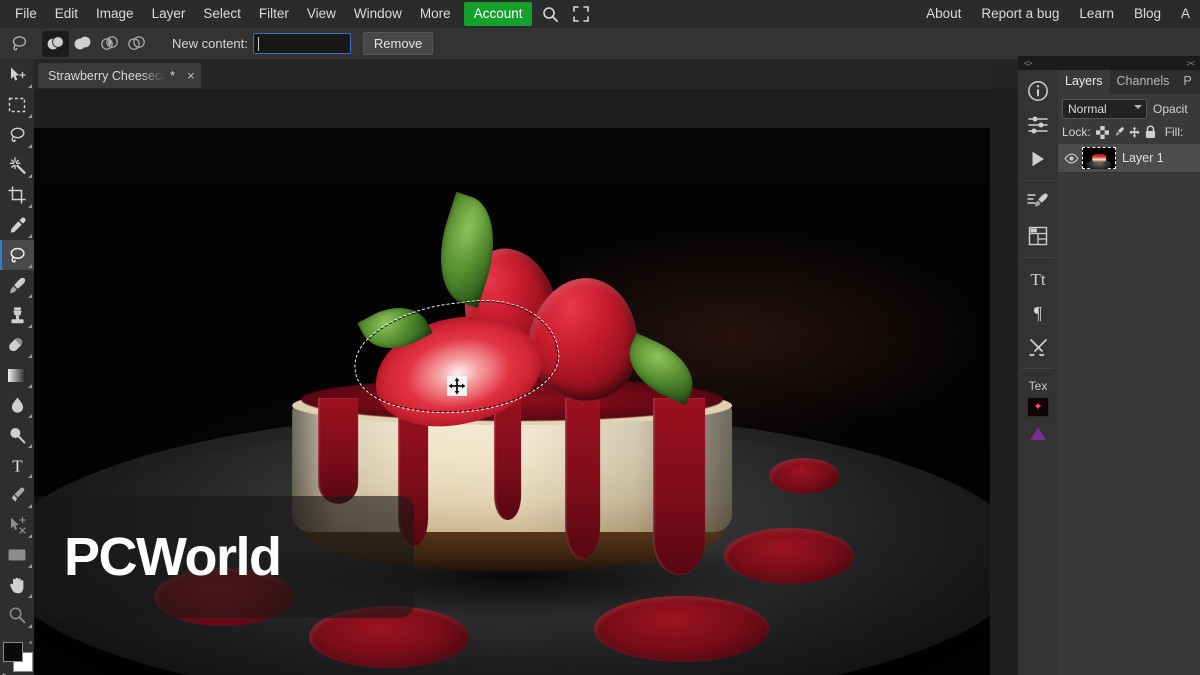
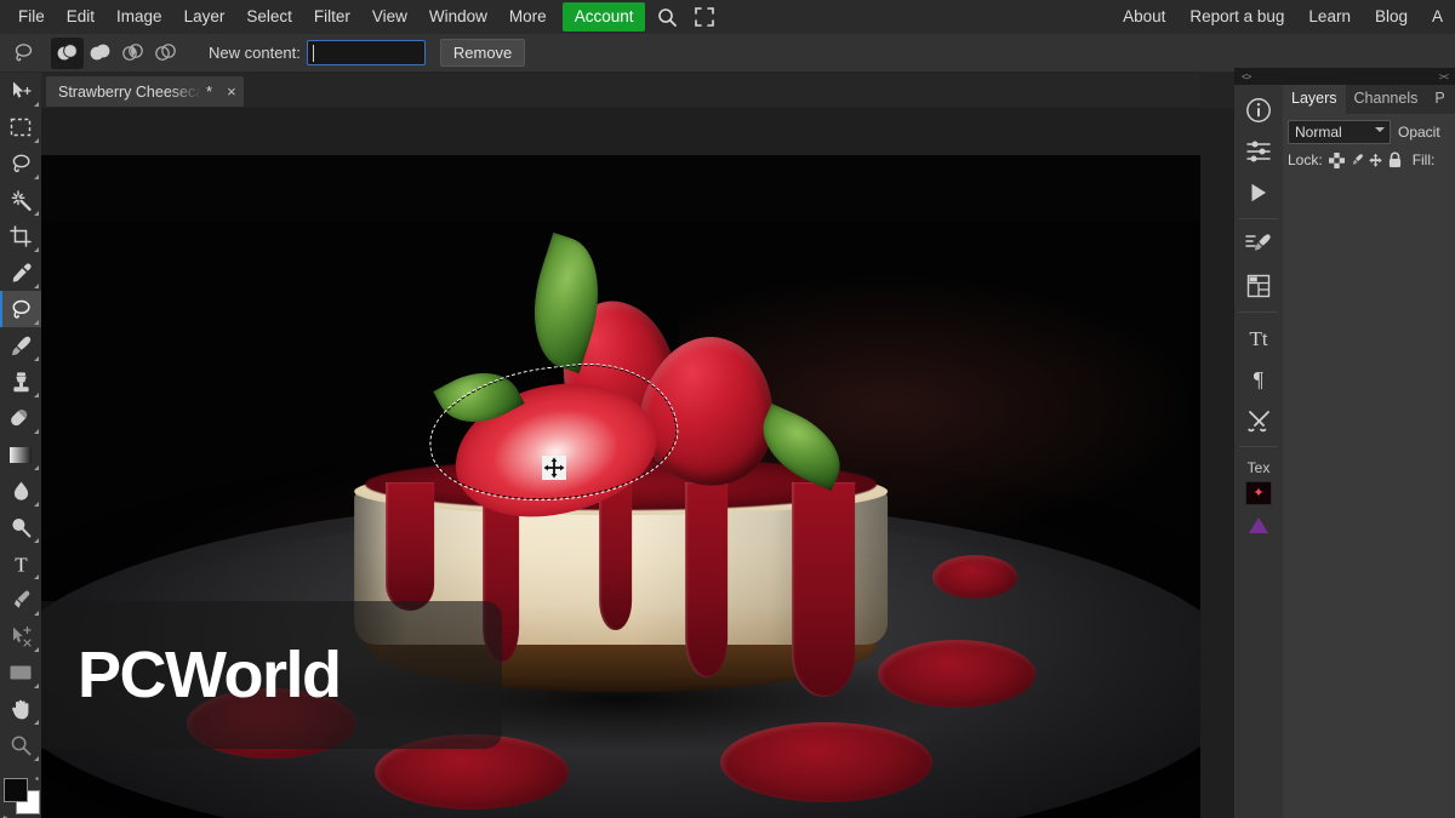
  File
  Edit
  Image
  Layer
  Select
  Filter
  View
  Window
  More
  Account
  About
  Report a bug
  Learn
  Blog
  A
  New content:
  Remove
  Strawberry Cheeseca
  *
  ×
  T
  ▪
  PCWorld
  <>
  ><
  Tt
  ¶
  Tex
  ✦
  Layers
  Channels
  P
  Normal
  Opacit
  Lock:
  Fill:
- Layer 1
